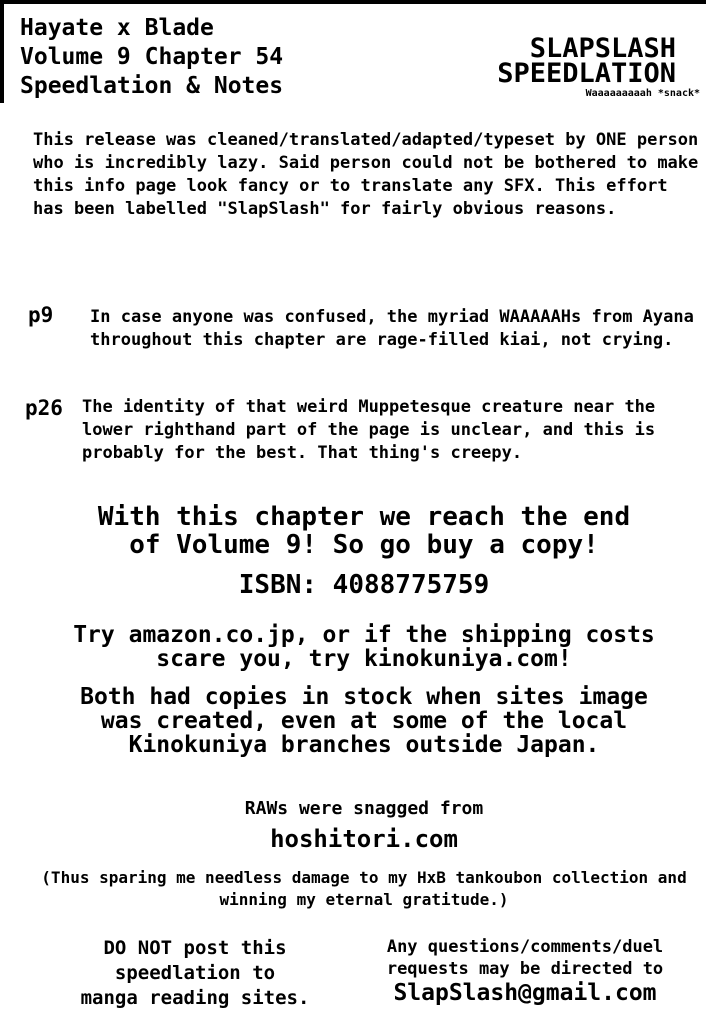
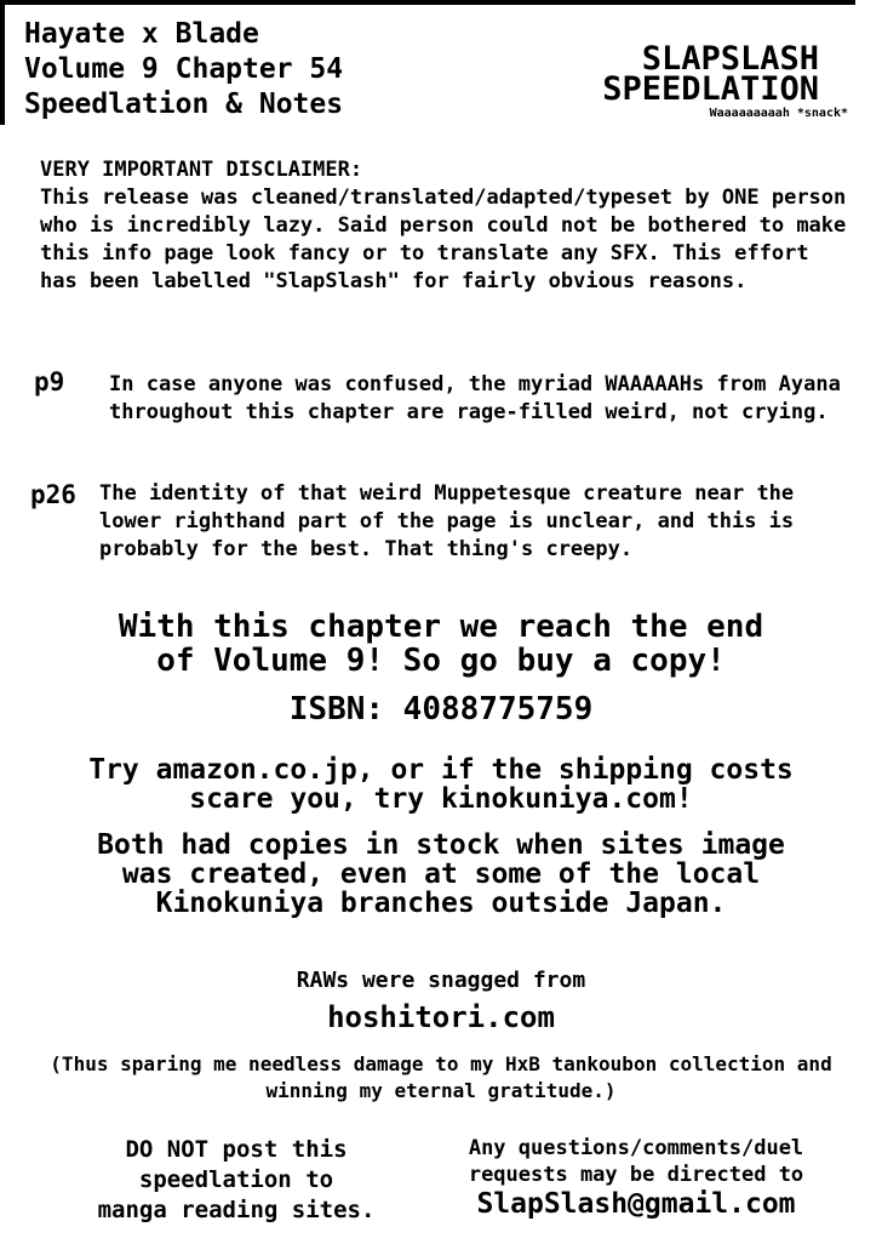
  Hayate x Blade
  Volume 9 Chapter 54
  Speedlation & Notes
  SLAPSLASH
  SPEEDLATION
  Waaaaaaaaah *snack*
+ VERY IMPORTANT DISCLAIMER:
  This release was cleaned/translated/adapted/typeset by ONE person
  who is incredibly lazy. Said person could not be bothered to make
  this info page look fancy or to translate any SFX. This effort
  has been labelled "SlapSlash" for fairly obvious reasons.
  p9
  In case anyone was confused, the myriad WAAAAAHs from Ayana
- throughout this chapter are rage-filled kiai, not crying.
+ throughout this chapter are rage-filled weird, not crying.
  p26
  The identity of that weird Muppetesque creature near the
  lower righthand part of the page is unclear, and this is
  probably for the best. That thing's creepy.
  With this chapter we reach the end
  of Volume 9! So go buy a copy!
  ISBN: 4088775759
  Try amazon.co.jp, or if the shipping costs
  scare you, try kinokuniya.com!
  Both had copies in stock when sites image
  was created, even at some of the local
  Kinokuniya branches outside Japan.
  RAWs were snagged from
  hoshitori.com
  (Thus sparing me needless damage to my HxB tankoubon collection and
  winning my eternal gratitude.)
  DO NOT post this
  speedlation to
  manga reading sites.
  Any questions/comments/duel
  requests may be directed to
  SlapSlash@gmail.com
